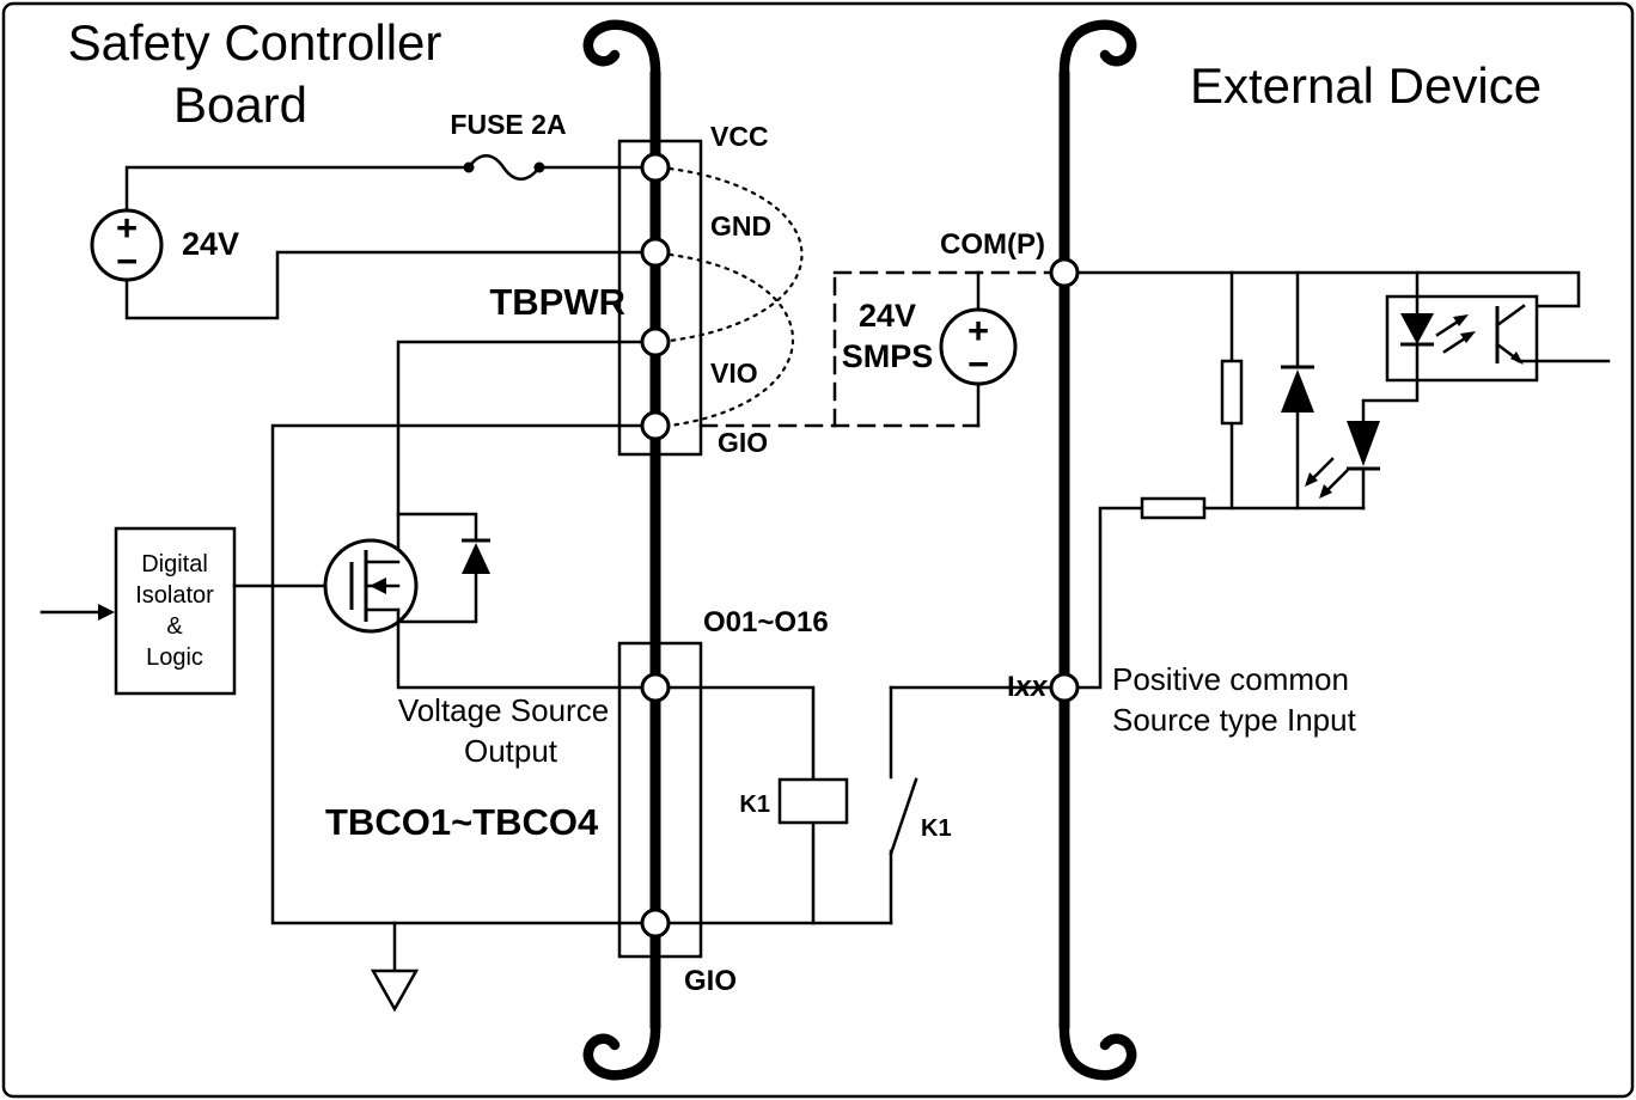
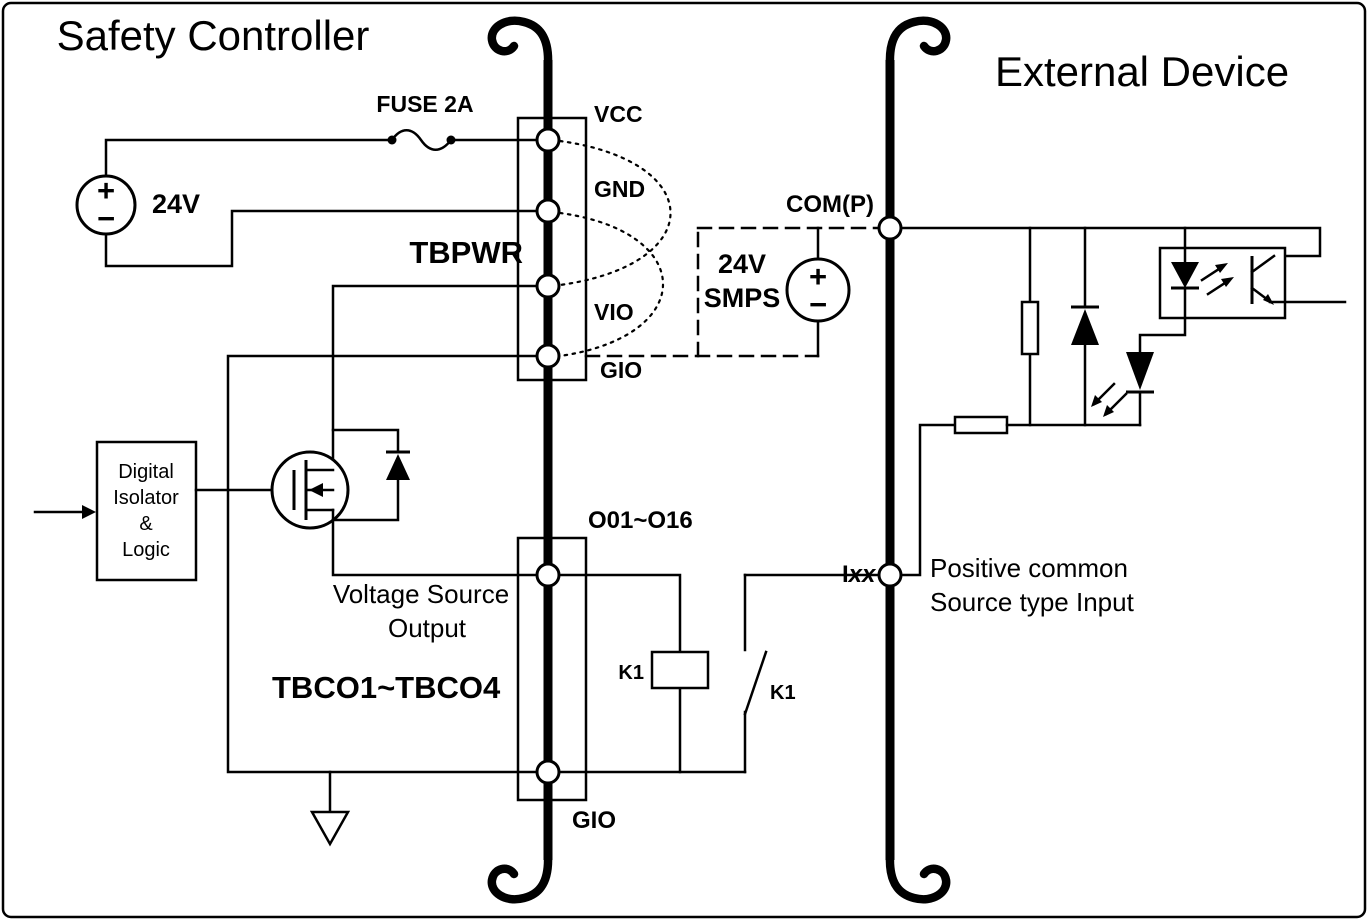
  +
  −
  +
  −
  Safety Controller
- Board
  External Device
  FUSE 2A
  24V
  TBPWR
  VCC
  GND
  VIO
  GIO
  COM(P)
  24V
  SMPS
  Digital
  Isolator
  &
  Logic
  O01~O16
  Voltage Source
  Output
  TBCO1~TBCO4
  GIO
  K1
  K1
  Ixx
  Positive common
  Source type Input
